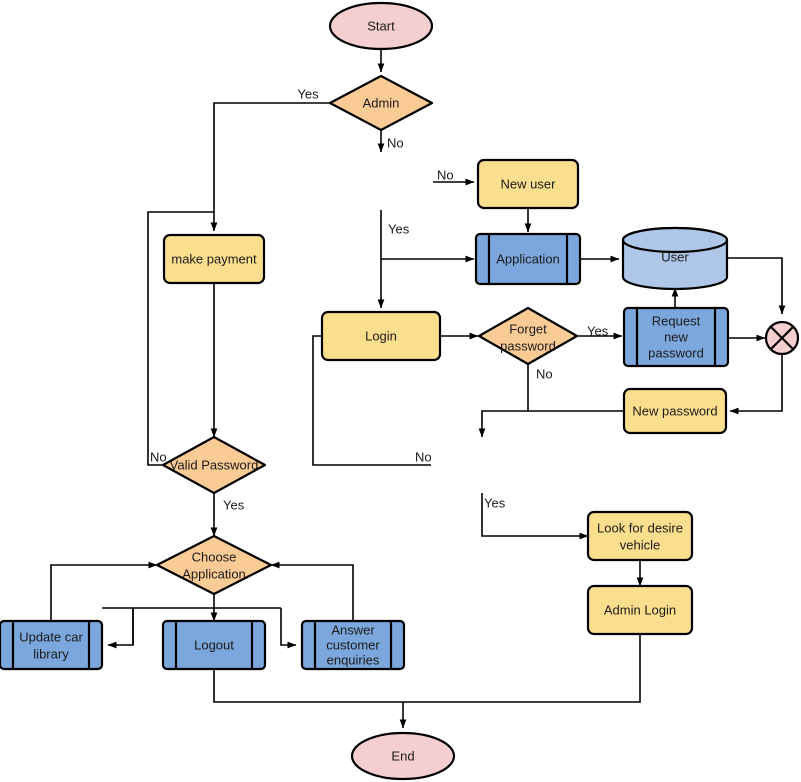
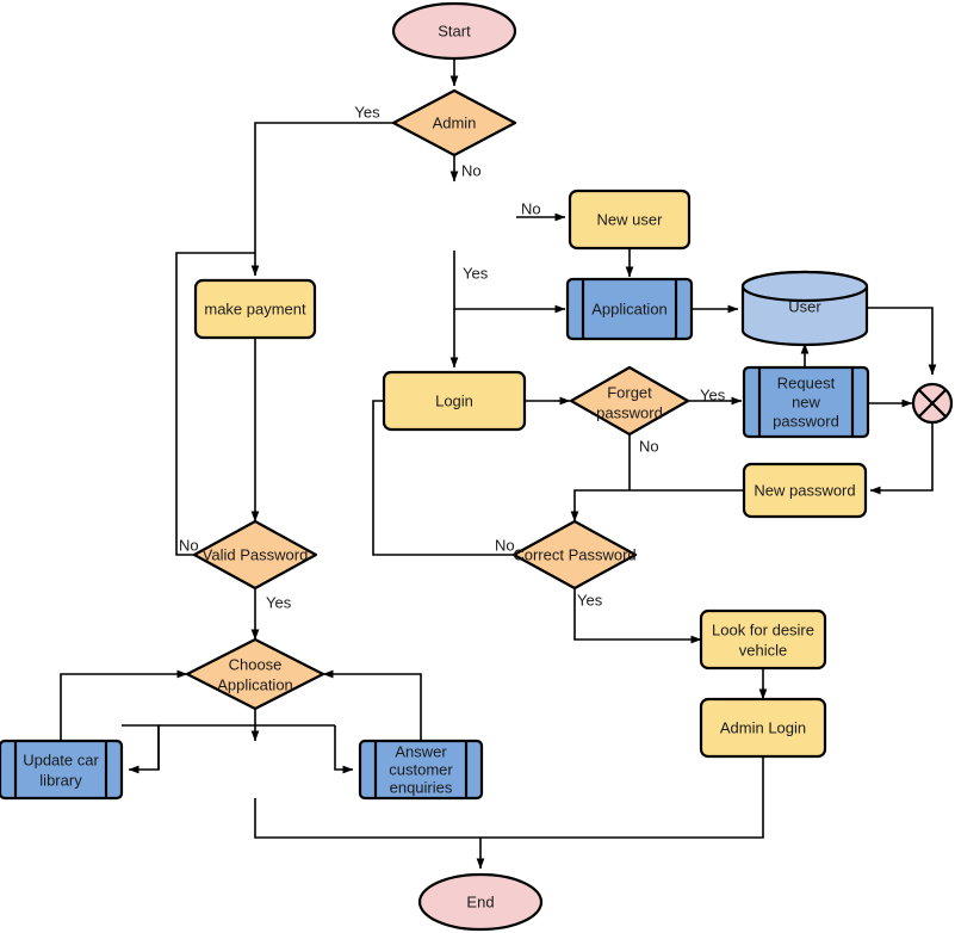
  Start
  Admin
  New user
  make payment
  Application
  User
  Login
  Forget
  password
  Request
  new
  password
  New password
  Valid Password
+ Correct Password
  Look for desire
  vehicle
  Choose
  Application
  Admin Login
  Update car
  library
- Logout
  Answer
  customer
  enquiries
  End
  Yes
  No
  No
  Yes
  Yes
  No
  No
  Yes
  No
  Yes
